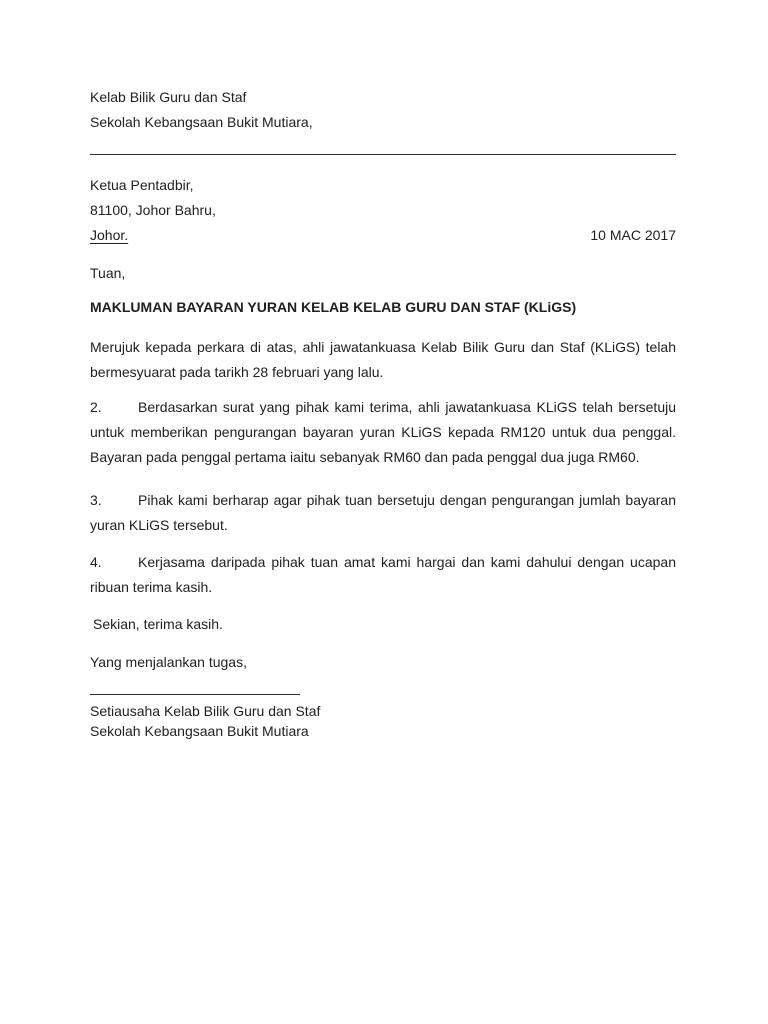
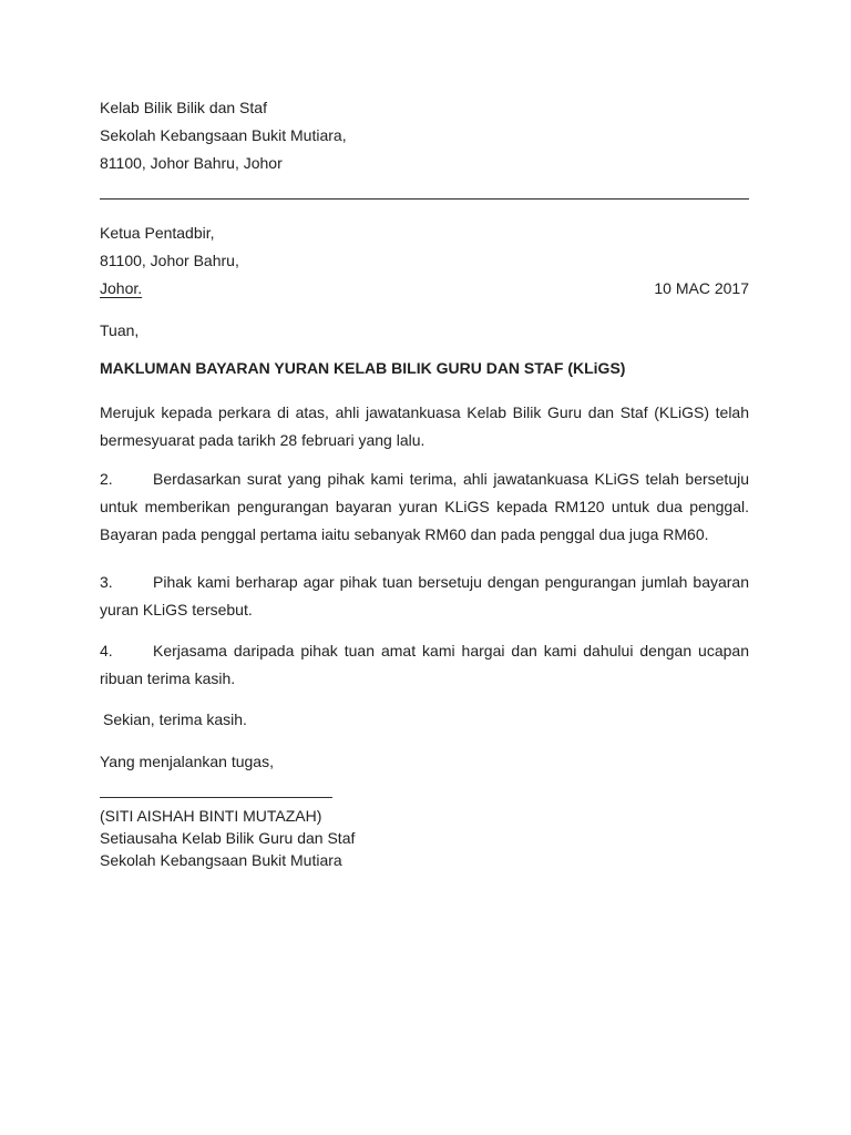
- Kelab Bilik Guru dan Staf
+ Kelab Bilik Bilik dan Staf
  Sekolah Kebangsaan Bukit Mutiara,
+ 81100, Johor Bahru, Johor
  Ketua Pentadbir,
  81100, Johor Bahru,
  Johor.
  10 MAC 2017
  Tuan,
- MAKLUMAN BAYARAN YURAN KELAB KELAB GURU DAN STAF (KLiGS)
+ MAKLUMAN BAYARAN YURAN KELAB BILIK GURU DAN STAF (KLiGS)
  Merujuk kepada perkara di atas, ahli jawatankuasa Kelab Bilik Guru dan Staf (KLiGS) telah bermesyuarat pada tarikh 28 februari yang lalu.
  2. Berdasarkan surat yang pihak kami terima, ahli jawatankuasa KLiGS telah bersetuju untuk memberikan pengurangan bayaran yuran KLiGS kepada RM120 untuk dua penggal. Bayaran pada penggal pertama iaitu sebanyak RM60 dan pada penggal dua juga RM60.
  3. Pihak kami berharap agar pihak tuan bersetuju dengan pengurangan jumlah bayaran yuran KLiGS tersebut.
  4. Kerjasama daripada pihak tuan amat kami hargai dan kami dahului dengan ucapan ribuan terima kasih.
  Sekian, terima kasih.
  Yang menjalankan tugas,
+ (SITI AISHAH BINTI MUTAZAH)
  Setiausaha Kelab Bilik Guru dan Staf
  Sekolah Kebangsaan Bukit Mutiara
